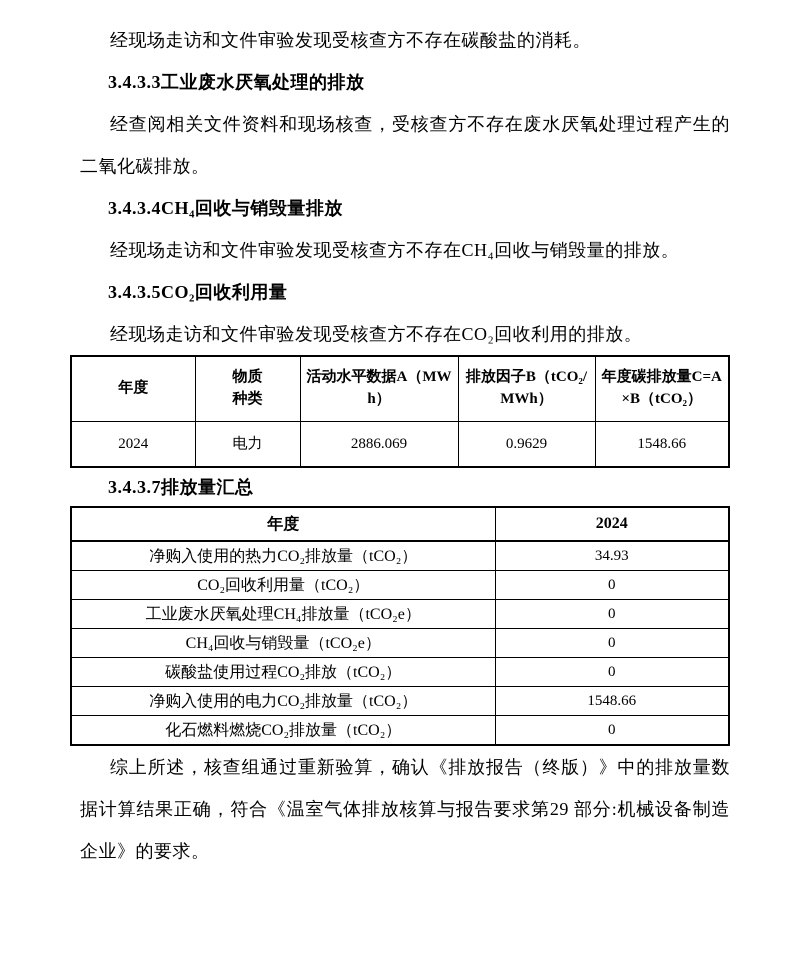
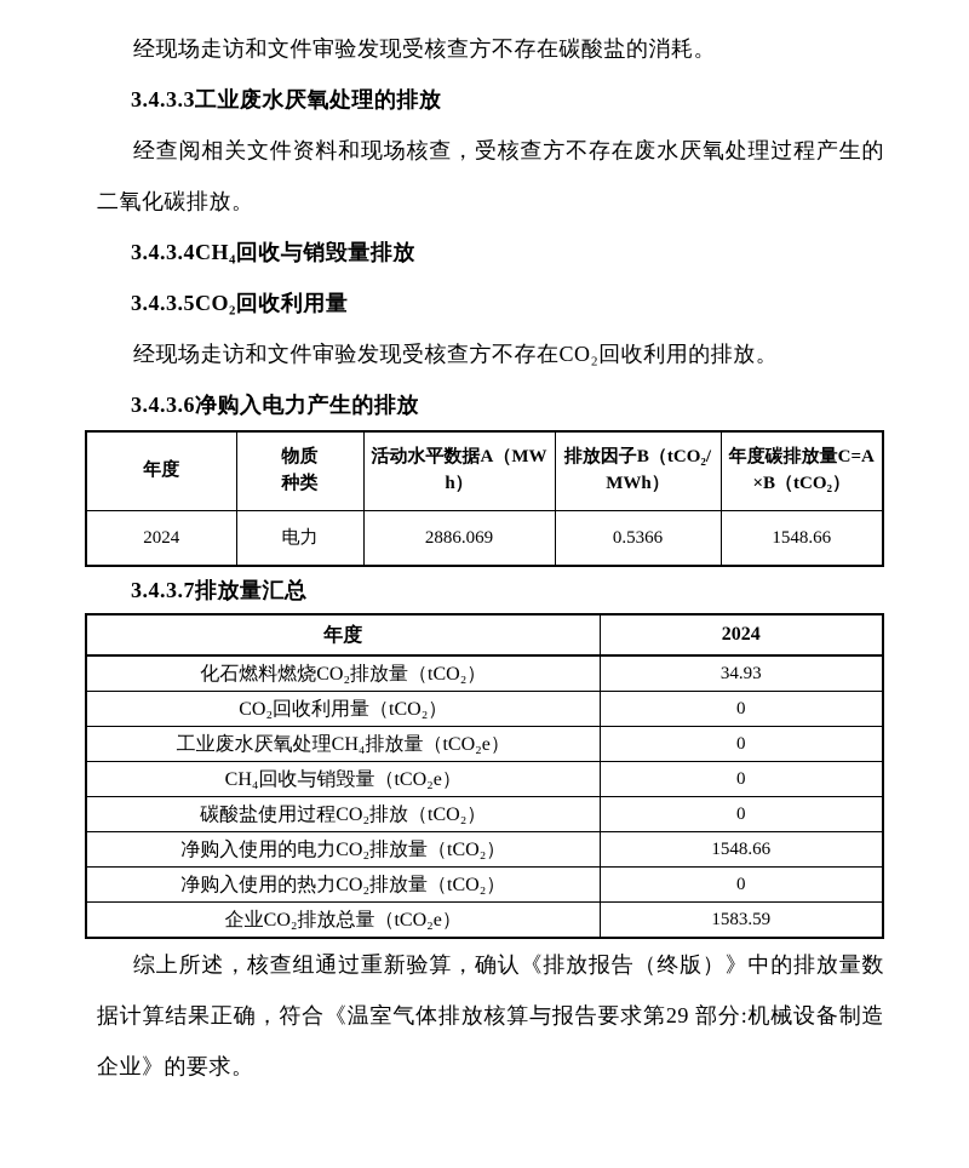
  经现场走访和文件审验发现受核查方不存在碳酸盐的消耗。
  3.4.3.3工业废水厌氧处理的排放
  经查阅相关文件资料和现场核查，受核查方不存在废水厌氧处理过程产生的二氧化碳排放。
  3.4.3.4CH₄回收与销毁量排放
- 经现场走访和文件审验发现受核查方不存在CH₄回收与销毁量的排放。
  3.4.3.5CO₂回收利用量
  经现场走访和文件审验发现受核查方不存在CO₂回收利用的排放。
+ 3.4.3.6净购入电力产生的排放
  年度	物质 种类	活动水平数据A（MWh）	排放因子B（tCO₂/MWh）	年度碳排放量C=A×B（tCO₂）
- 2024	电力	2886.069	0.9629	1548.66
+ 2024	电力	2886.069	0.5366	1548.66
  3.4.3.7排放量汇总
  年度	2024
- 净购入使用的热力CO₂排放量（tCO₂）	34.93
+ 化石燃料燃烧CO₂排放量（tCO₂）	34.93
  CO₂回收利用量（tCO₂）	0
  工业废水厌氧处理CH₄排放量（tCO₂e）	0
  CH₄回收与销毁量（tCO₂e）	0
  碳酸盐使用过程CO₂排放（tCO₂）	0
  净购入使用的电力CO₂排放量（tCO₂）	1548.66
- 化石燃料燃烧CO₂排放量（tCO₂）	0
+ 净购入使用的热力CO₂排放量（tCO₂）	0
+ 企业CO₂排放总量（tCO₂e）	1583.59
  综上所述，核查组通过重新验算，确认《排放报告（终版）》中的排放量数据计算结果正确，符合《温室气体排放核算与报告要求第29 部分:机械设备制造企业》的要求。
